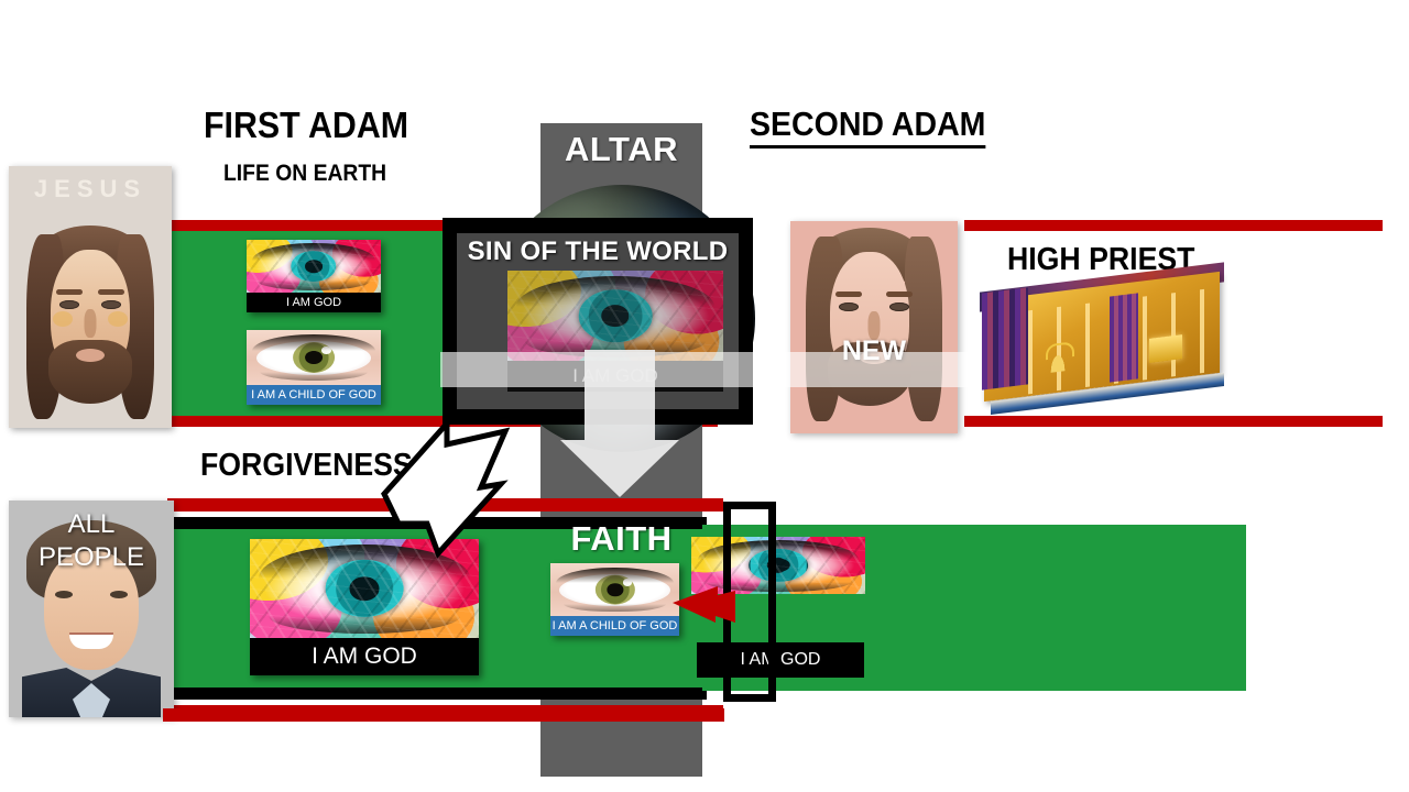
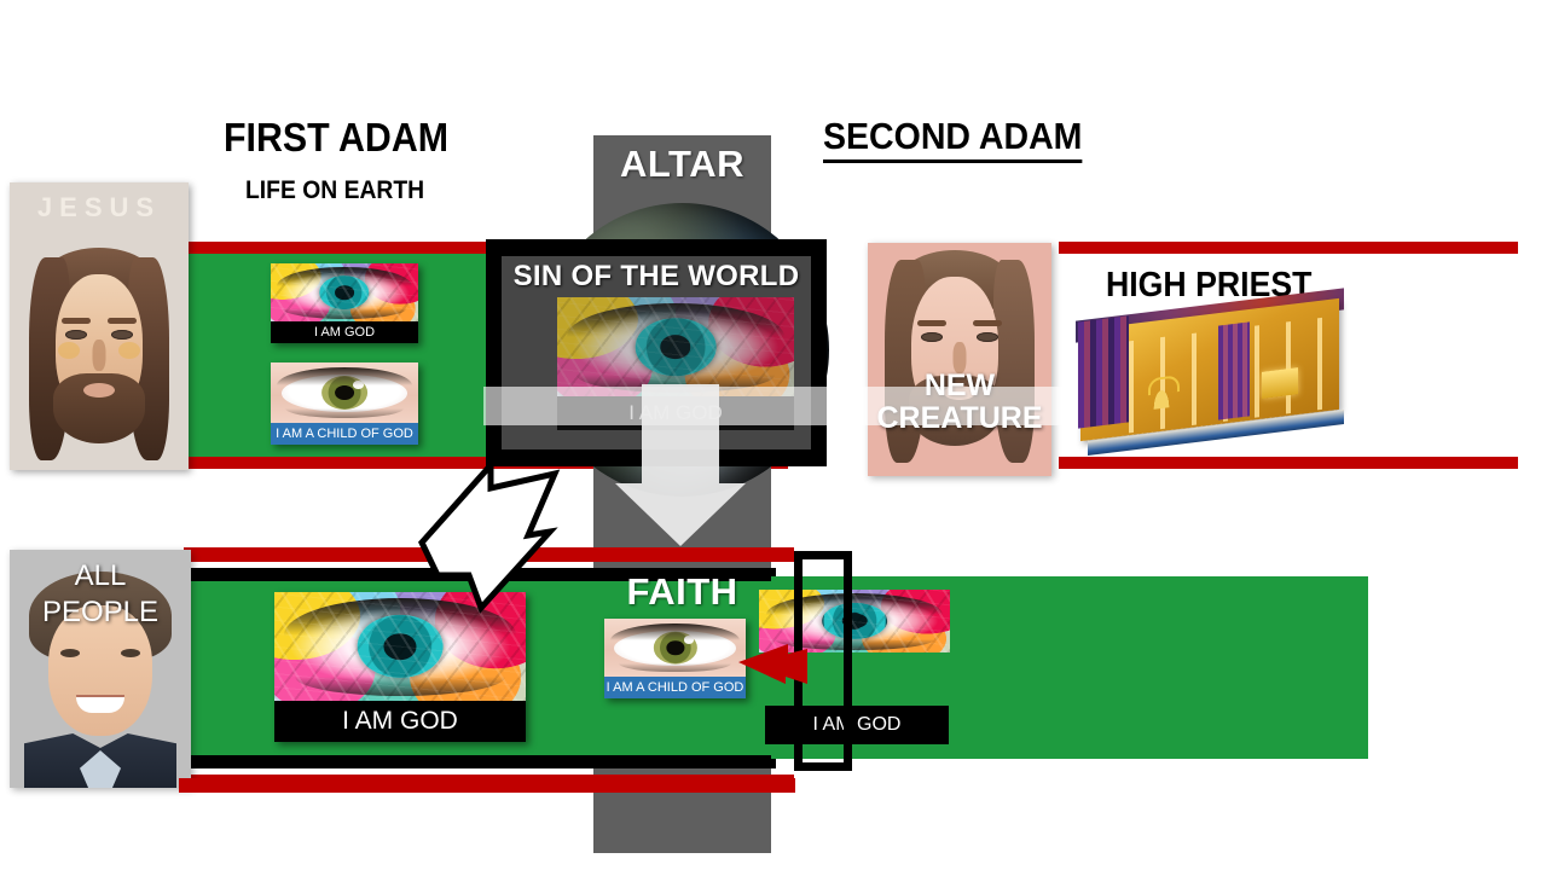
  FIRST ADAM
  LIFE ON EARTH
  SECOND ADAM
  I AM GOD
  I AM A CHILD OF GOD
  ALTAR
  SIN OF THE WORLD
  NEW
+ CREATURE
  HIGH PRIEST
- FORGIVENESS
  ALL
  PEOPLE
  I AM GOD
  FAITH
  I AM A CHILD OF GOD
  I AM GOD
